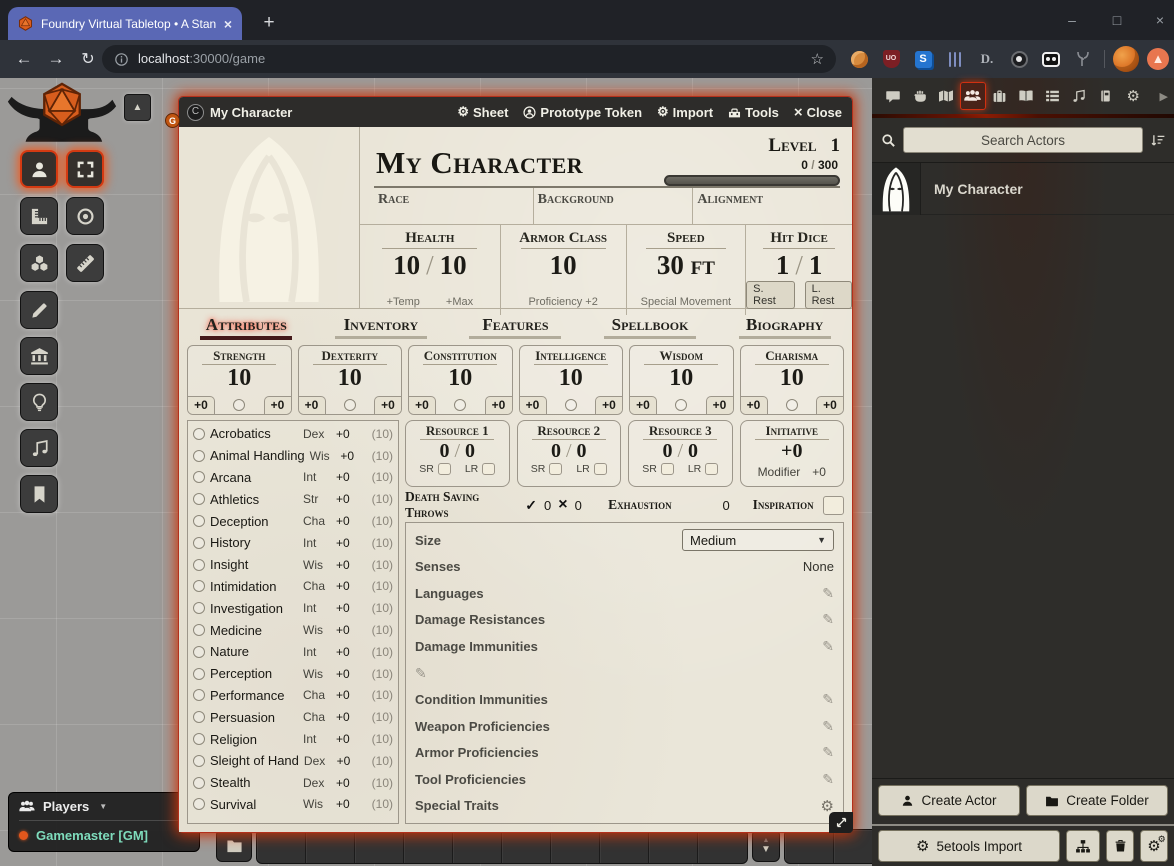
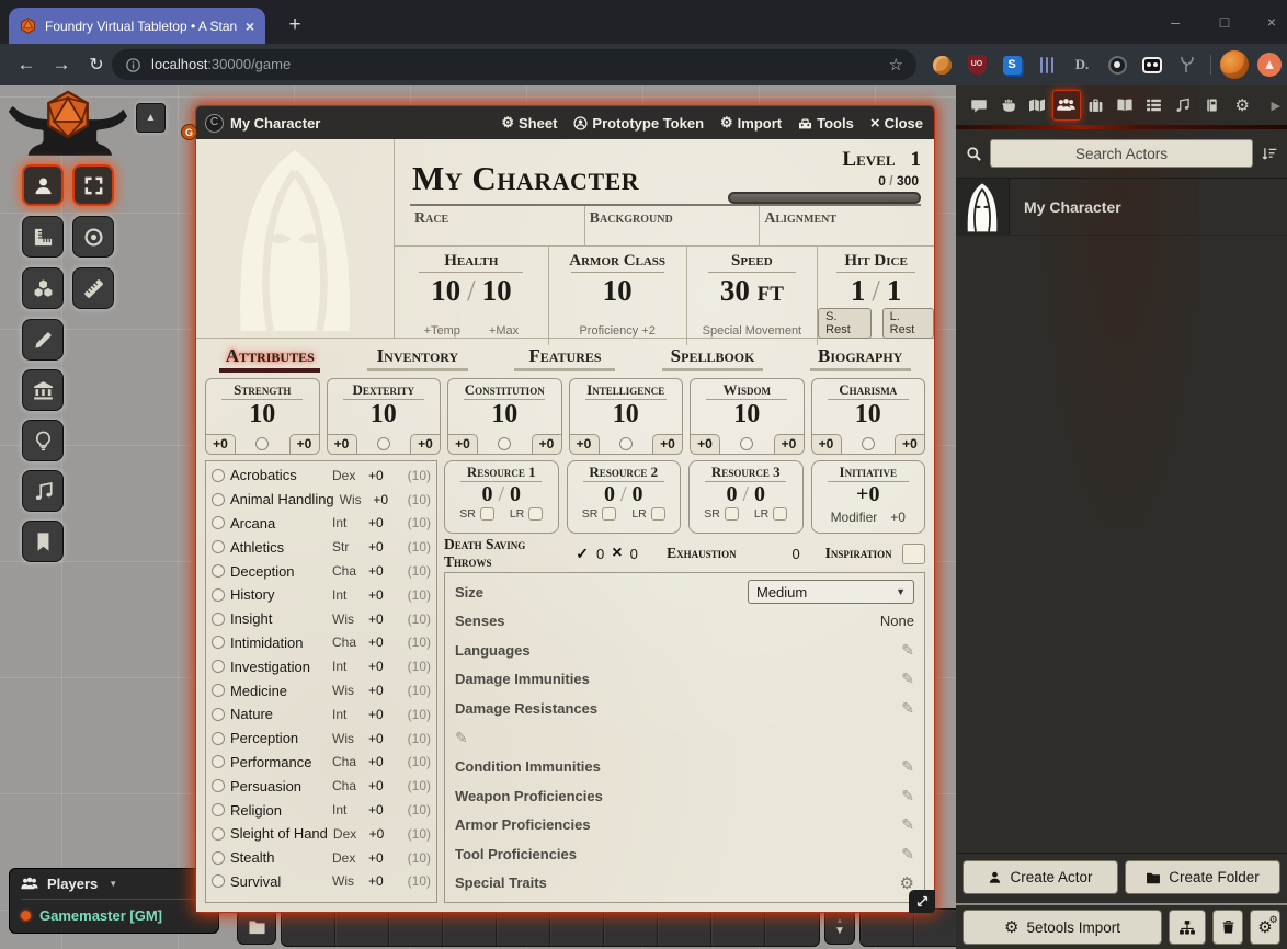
  Foundry Virtual Tabletop • A Stan
  ×
  +
  –
  □
  ×
  ←
  →
  ↻
  localhost:30000/game
  ☆
  S
  D.
  ▲
  ▲
  Players
  ▼
  Gamemaster [GM]
  ▼
  C
  G
  My Character
  ⚙
  Sheet
  Prototype Token
  ⚙
  Import
  Tools
  ×
  Close
  My Character
  Level 1
  0 / 300
  Race
  Background
  Alignment
  Health
  10 / 10
  +Temp
  +Max
  Armor Class
  10
  Proficiency +2
  Speed
  30 ft
  Special Movement
  Hit Dice
  1 / 1
  S. Rest
  L. Rest
  Attributes
  Inventory
  Features
  Spellbook
  Biography
  Strength
  10
  +0
  +0
  Dexterity
  10
  +0
  +0
  Constitution
  10
  +0
  +0
  Intelligence
  10
  +0
  +0
  Wisdom
  10
  +0
  +0
  Charisma
  10
  +0
  +0
  Acrobatics
  Dex
  +0
  (10)
  Animal Handling
  Wis
  +0
  (10)
  Arcana
  Int
  +0
  (10)
  Athletics
  Str
  +0
  (10)
  Deception
  Cha
  +0
  (10)
  History
  Int
  +0
  (10)
  Insight
  Wis
  +0
  (10)
  Intimidation
  Cha
  +0
  (10)
  Investigation
  Int
  +0
  (10)
  Medicine
  Wis
  +0
  (10)
  Nature
  Int
  +0
  (10)
  Perception
  Wis
  +0
  (10)
  Performance
  Cha
  +0
  (10)
  Persuasion
  Cha
  +0
  (10)
  Religion
  Int
  +0
  (10)
  Sleight of Hand
  Dex
  +0
  (10)
  Stealth
  Dex
  +0
  (10)
  Survival
  Wis
  +0
  (10)
  Resource 1
  0 / 0
  SR
  LR
  Resource 2
  0 / 0
  SR
  LR
  Resource 3
  0 / 0
  SR
  LR
  Initiative
  +0
  Modifier
  +0
  Death Saving Throws
  ✓
  0
  ×
  0
  Exhaustion
  0
  Inspiration
  Size
  Medium
  ▼
  Senses
  None
  Languages
  ✎
- Damage Resistances
+ Damage Immunities
  ✎
- Damage Immunities
+ Damage Resistances
  ✎
  ✎
  Condition Immunities
  ✎
  Weapon Proficiencies
  ✎
  Armor Proficiencies
  ✎
  Tool Proficiencies
  ✎
  Special Traits
  ⚙
  ⚙
  ▶
  Search Actors
  My Character
  Create Actor
  Create Folder
  ⚙
  5etools Import
  ⚙
  ⚙
